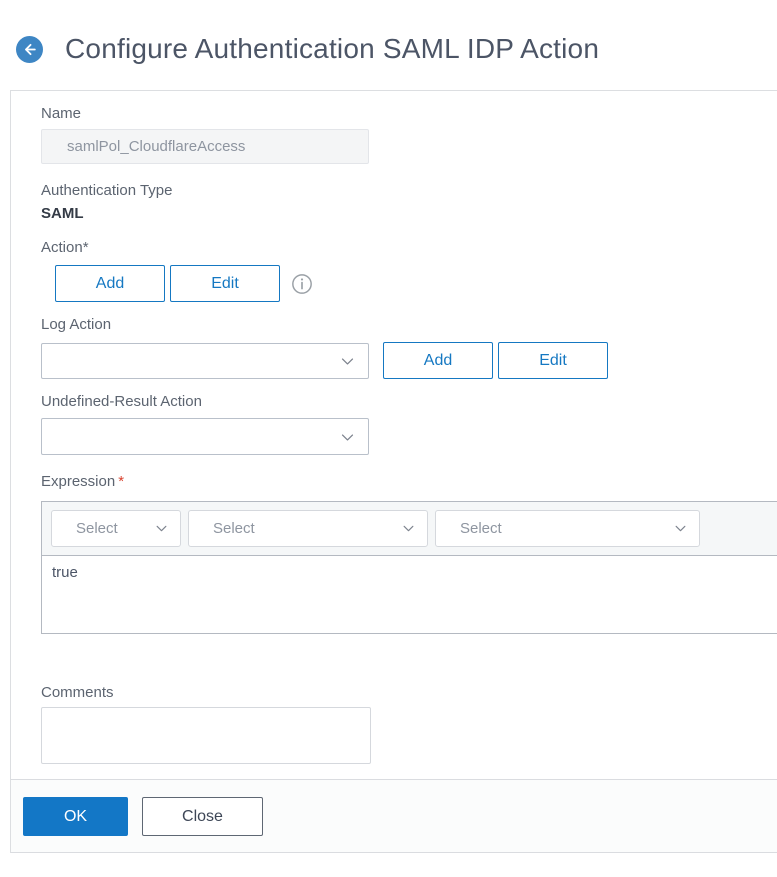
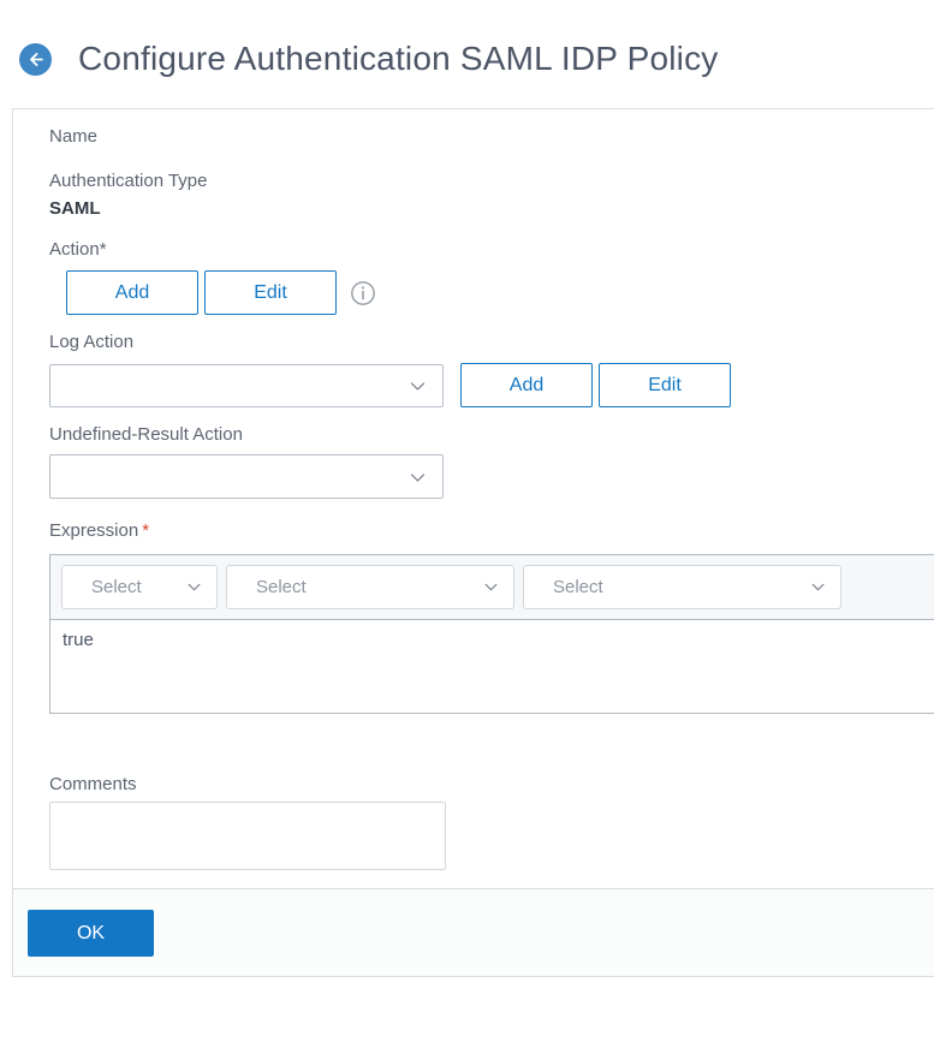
- Configure Authentication SAML IDP Action
+ Configure Authentication SAML IDP Policy
  Name
- samlPol_CloudflareAccess
  Authentication Type
  SAML
  Action*
  Add
  Edit
  Log Action
  Add
  Edit
  Undefined-Result Action
  Expression *
  Select
  Select
  Select
  true
  Comments
  OK
- Close
